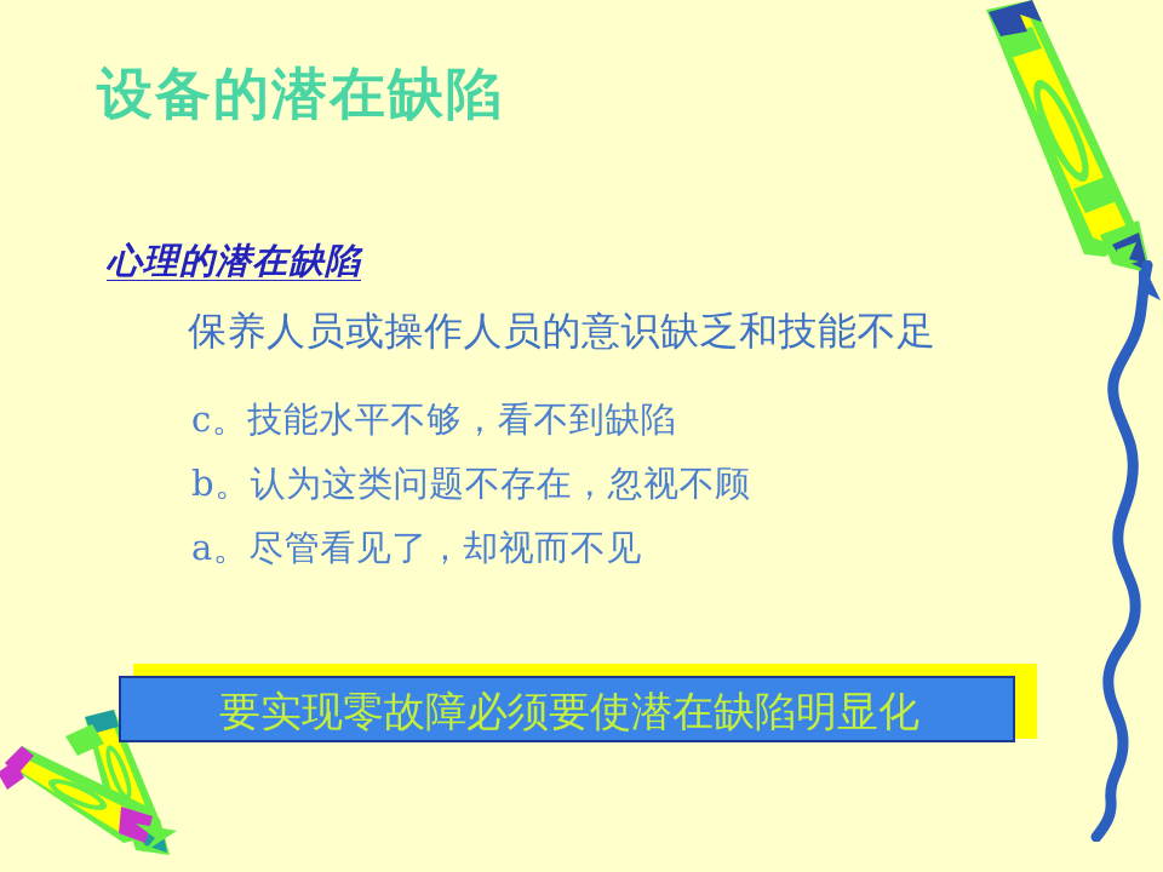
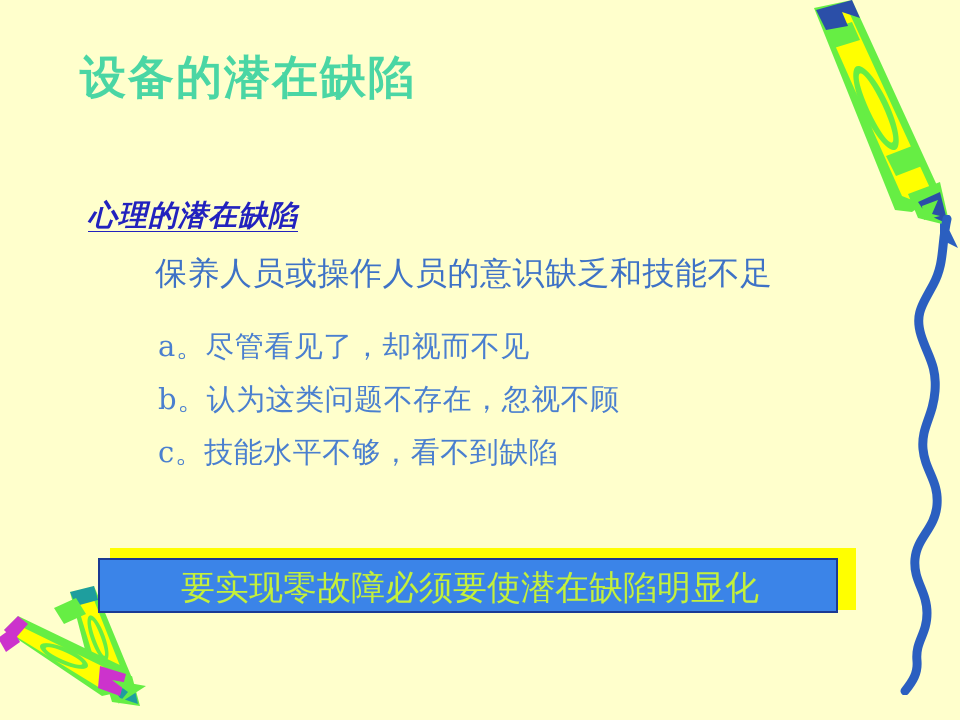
  设备的潜在缺陷
  心理的潜在缺陷
  保养人员或操作人员的意识缺乏和技能不足
- c。技能水平不够，看不到缺陷
+ a。尽管看见了，却视而不见
  b。认为这类问题不存在，忽视不顾
- a。尽管看见了，却视而不见
+ c。技能水平不够，看不到缺陷
  要实现零故障必须要使潜在缺陷明显化
